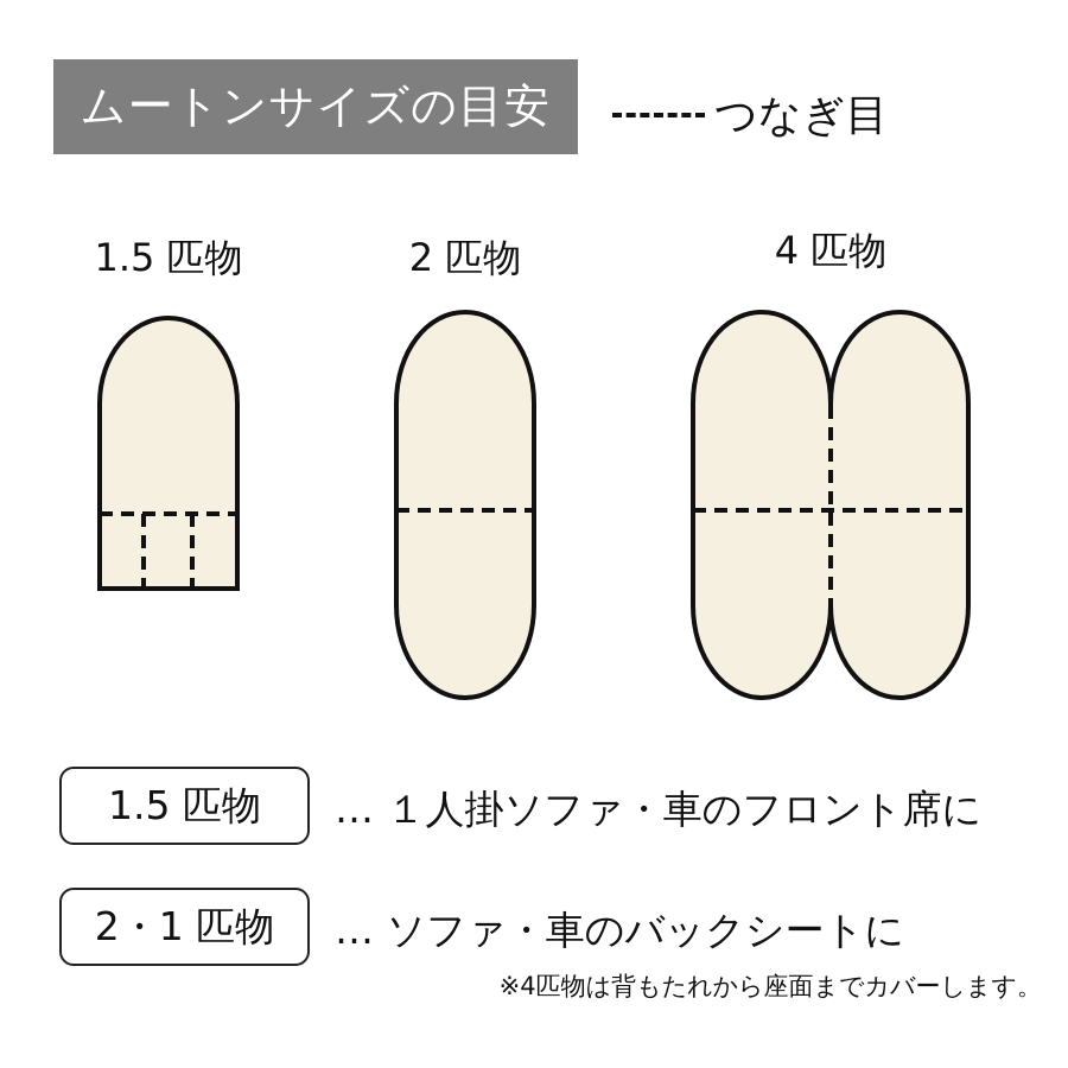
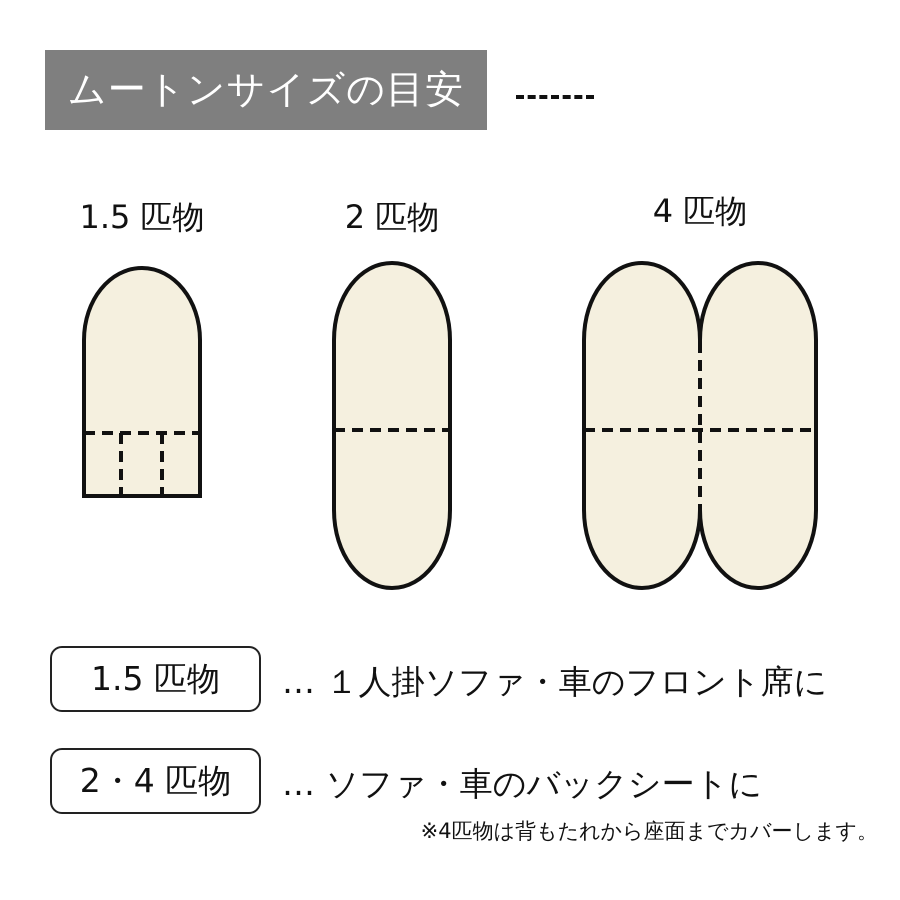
  ムートンサイズの目安
- つなぎ目
  1.5 匹物
  2 匹物
  4 匹物
  1.5 匹物
  … １人掛ソファ・車のフロント席に
- 2・1 匹物
+ 2・4 匹物
  … ソファ・車のバックシートに
  ※4匹物は背もたれから座面までカバーします。
